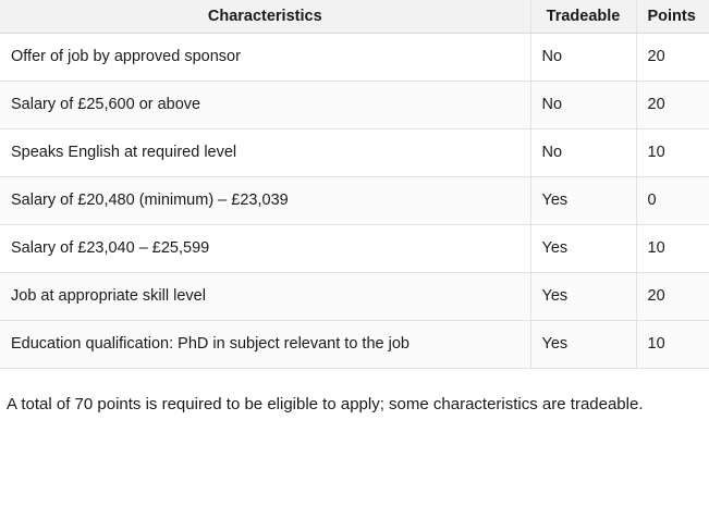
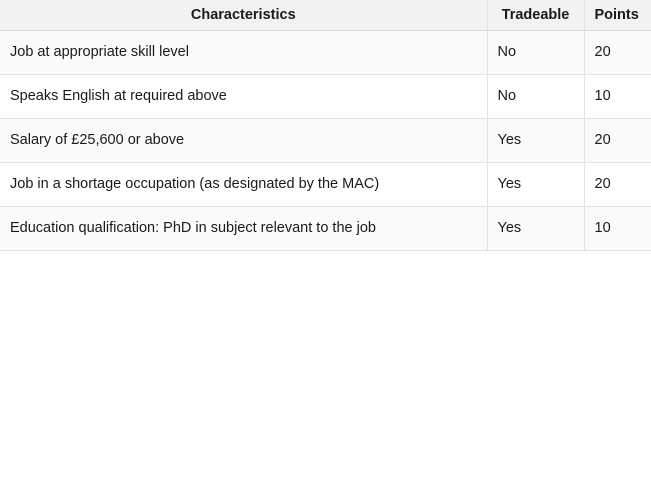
  Characteristics	Tradeable	Points
- Offer of job by approved sponsor	No	20
- Salary of £25,600 or above	No	20
+ Job at appropriate skill level	No	20
- Speaks English at required level	No	10
+ Speaks English at required above	No	10
- Salary of £20,480 (minimum) – £23,039	Yes	0
- Salary of £23,040 – £25,599	Yes	10
- Job at appropriate skill level	Yes	20
+ Salary of £25,600 or above	Yes	20
+ Job in a shortage occupation (as designated by the MAC)	Yes	20
  Education qualification: PhD in subject relevant to the job	Yes	10
- A total of 70 points is required to be eligible to apply; some characteristics are tradeable.
